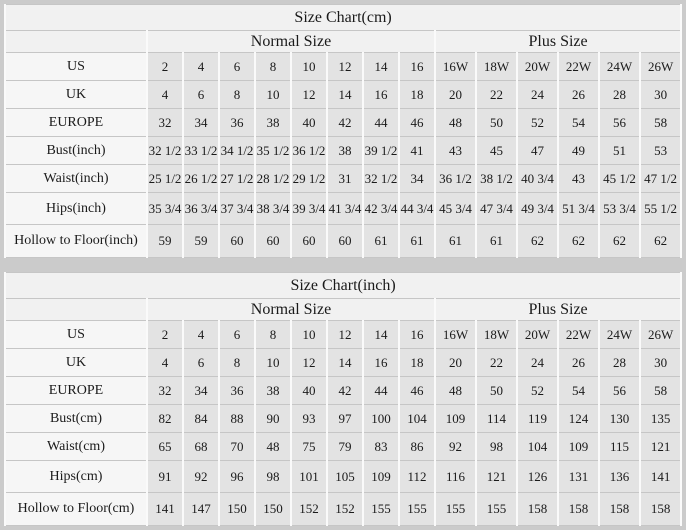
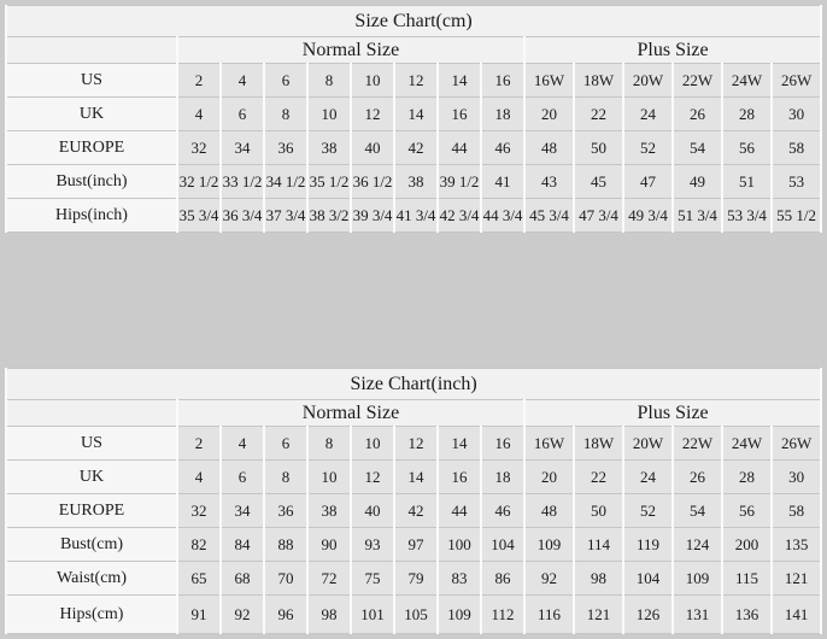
  Size Chart(cm)
  	Normal Size	Plus Size
  US	2	4	6	8	10	12	14	16	16W	18W	20W	22W	24W	26W
  UK	4	6	8	10	12	14	16	18	20	22	24	26	28	30
  EUROPE	32	34	36	38	40	42	44	46	48	50	52	54	56	58
  Bust(inch)	32 1/2	33 1/2	34 1/2	35 1/2	36 1/2	38	39 1/2	41	43	45	47	49	51	53
- Waist(inch)	25 1/2	26 1/2	27 1/2	28 1/2	29 1/2	31	32 1/2	34	36 1/2	38 1/2	40 3/4	43	45 1/2	47 1/2
- Hips(inch)	35 3/4	36 3/4	37 3/4	38 3/4	39 3/4	41 3/4	42 3/4	44 3/4	45 3/4	47 3/4	49 3/4	51 3/4	53 3/4	55 1/2
+ Hips(inch)	35 3/4	36 3/4	37 3/4	38 3/2	39 3/4	41 3/4	42 3/4	44 3/4	45 3/4	47 3/4	49 3/4	51 3/4	53 3/4	55 1/2
- Hollow to Floor(inch)	59	59	60	60	60	60	61	61	61	61	62	62	62	62
  Size Chart(inch)
  	Normal Size	Plus Size
  US	2	4	6	8	10	12	14	16	16W	18W	20W	22W	24W	26W
  UK	4	6	8	10	12	14	16	18	20	22	24	26	28	30
  EUROPE	32	34	36	38	40	42	44	46	48	50	52	54	56	58
- Bust(cm)	82	84	88	90	93	97	100	104	109	114	119	124	130	135
+ Bust(cm)	82	84	88	90	93	97	100	104	109	114	119	124	200	135
- Waist(cm)	65	68	70	48	75	79	83	86	92	98	104	109	115	121
+ Waist(cm)	65	68	70	72	75	79	83	86	92	98	104	109	115	121
  Hips(cm)	91	92	96	98	101	105	109	112	116	121	126	131	136	141
- Hollow to Floor(cm)	141	147	150	150	152	152	155	155	155	155	158	158	158	158
